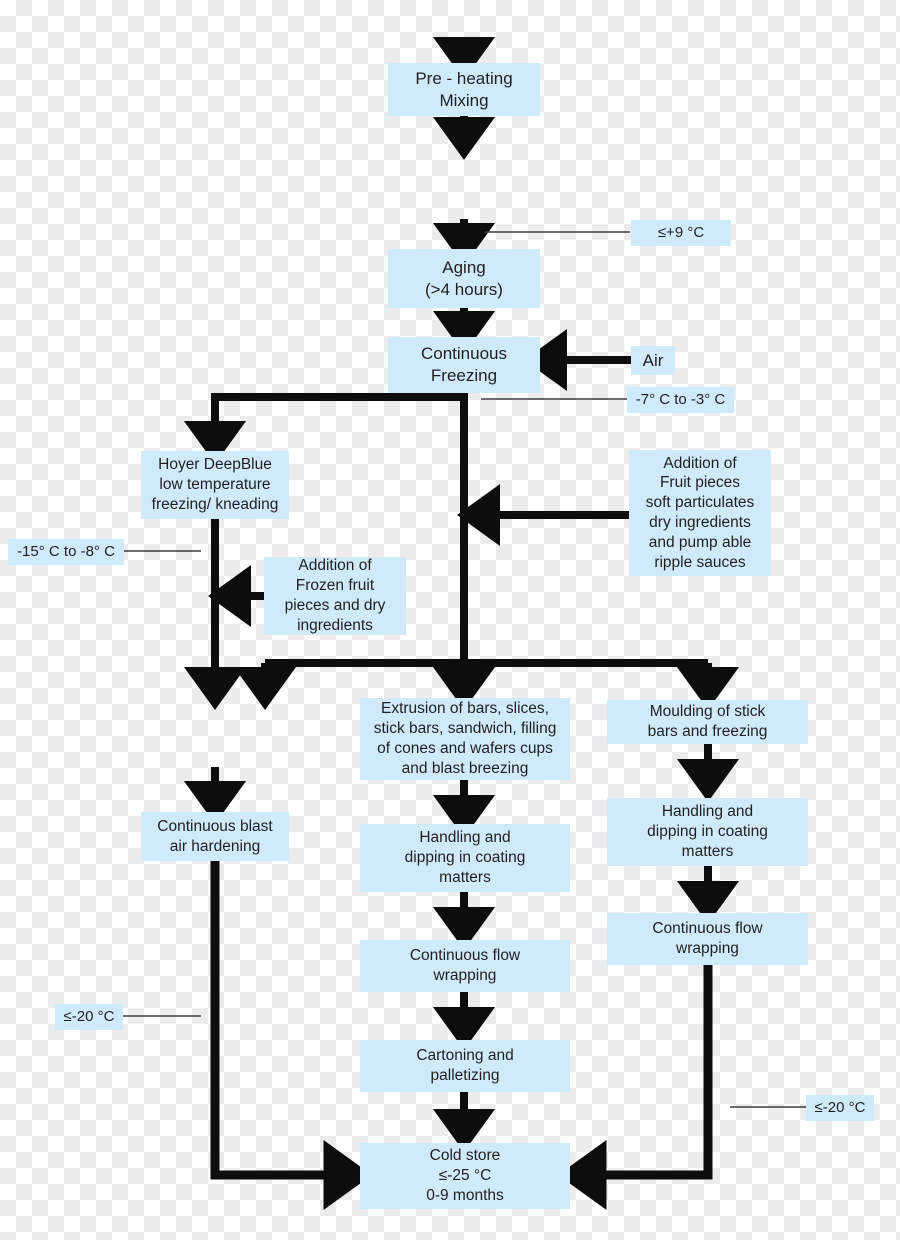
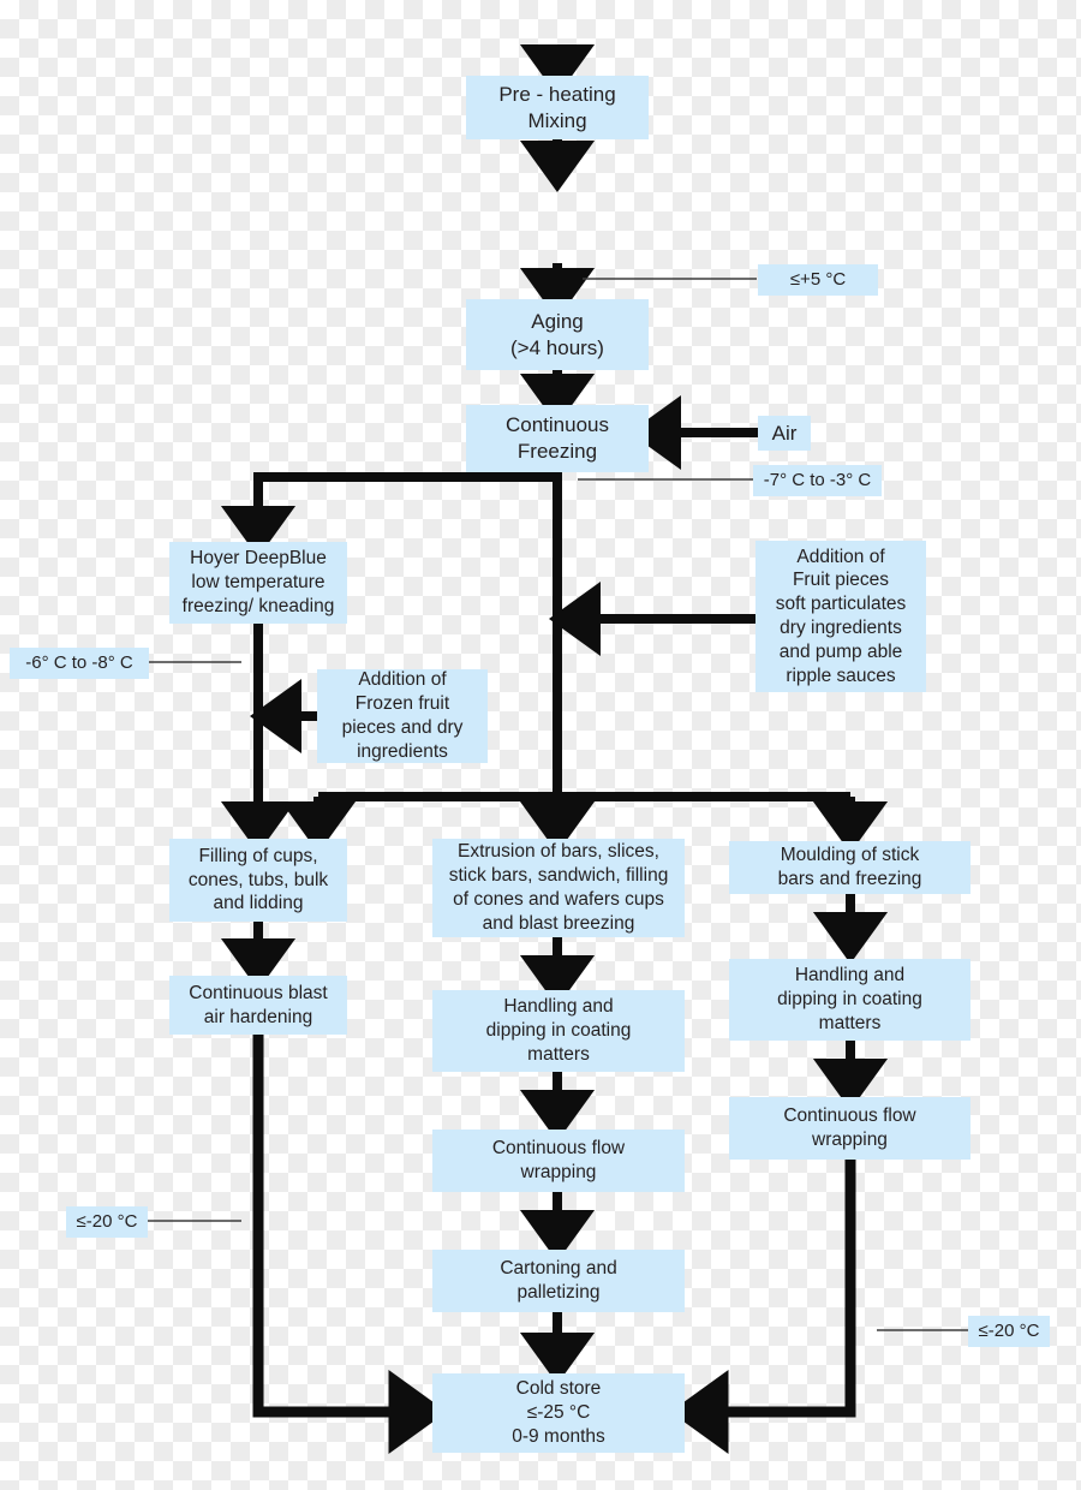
  Pre - heating
  Mixing
  Aging
  (>4 hours)
  Continuous
  Freezing
  Air
  Hoyer DeepBlue
  low temperature
  freezing/ kneading
  Addition of
  Fruit pieces
  soft particulates
  dry ingredients
  and pump able
  ripple sauces
  Addition of
  Frozen fruit
  pieces and dry
  ingredients
+ Filling of cups,
+ cones, tubs, bulk
+ and lidding
  Extrusion of bars, slices,
  stick bars, sandwich, filling
  of cones and wafers cups
  and blast breezing
  Moulding of stick
  bars and freezing
  Continuous blast
  air hardening
  Handling and
  dipping in coating
  matters
  Handling and
  dipping in coating
  matters
  Continuous flow
  wrapping
  Continuous flow
  wrapping
  Cartoning and
  palletizing
  Cold store
  ≤-25 °C
  0-9 months
- ≤+9 °C
+ ≤+5 °C
  -7° C to -3° C
- -15° C to -8° C
+ -6° C to -8° C
  ≤-20 °C
  ≤-20 °C
